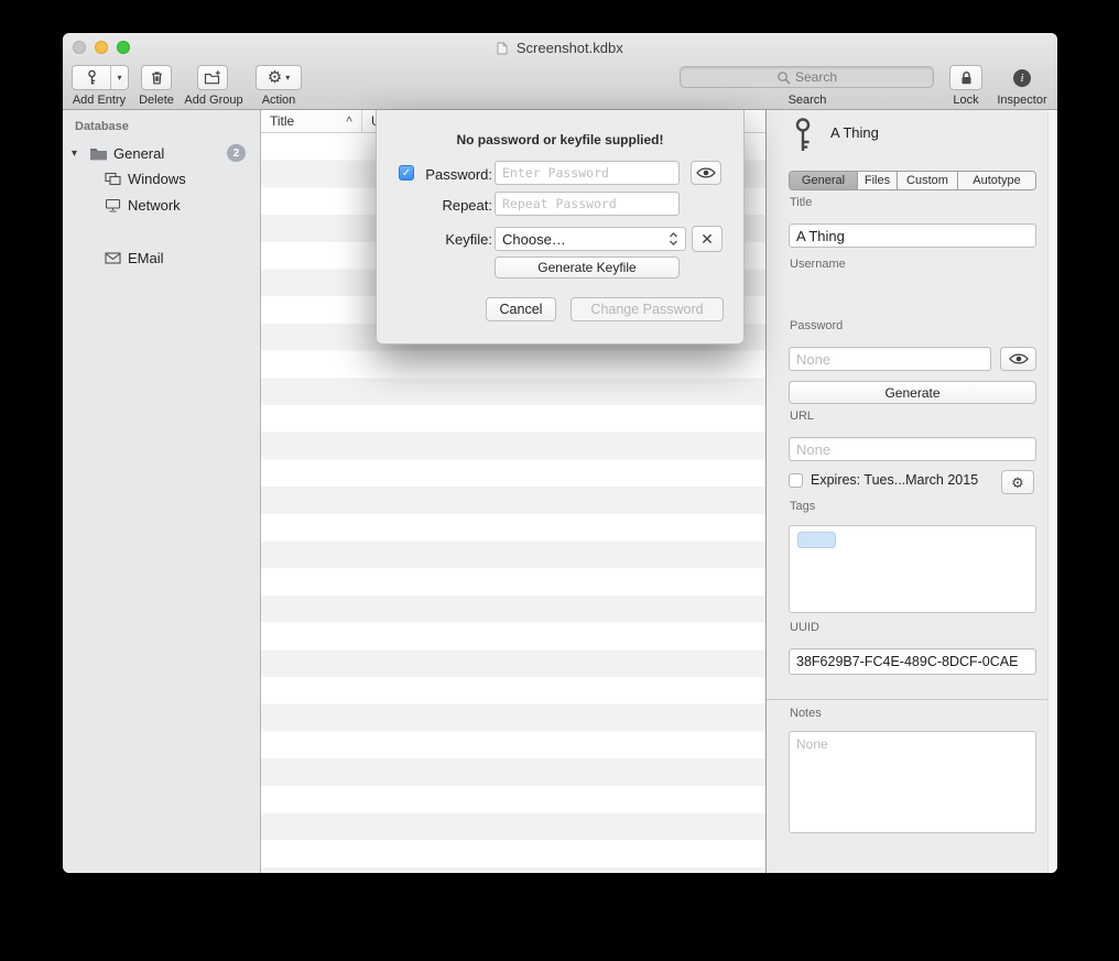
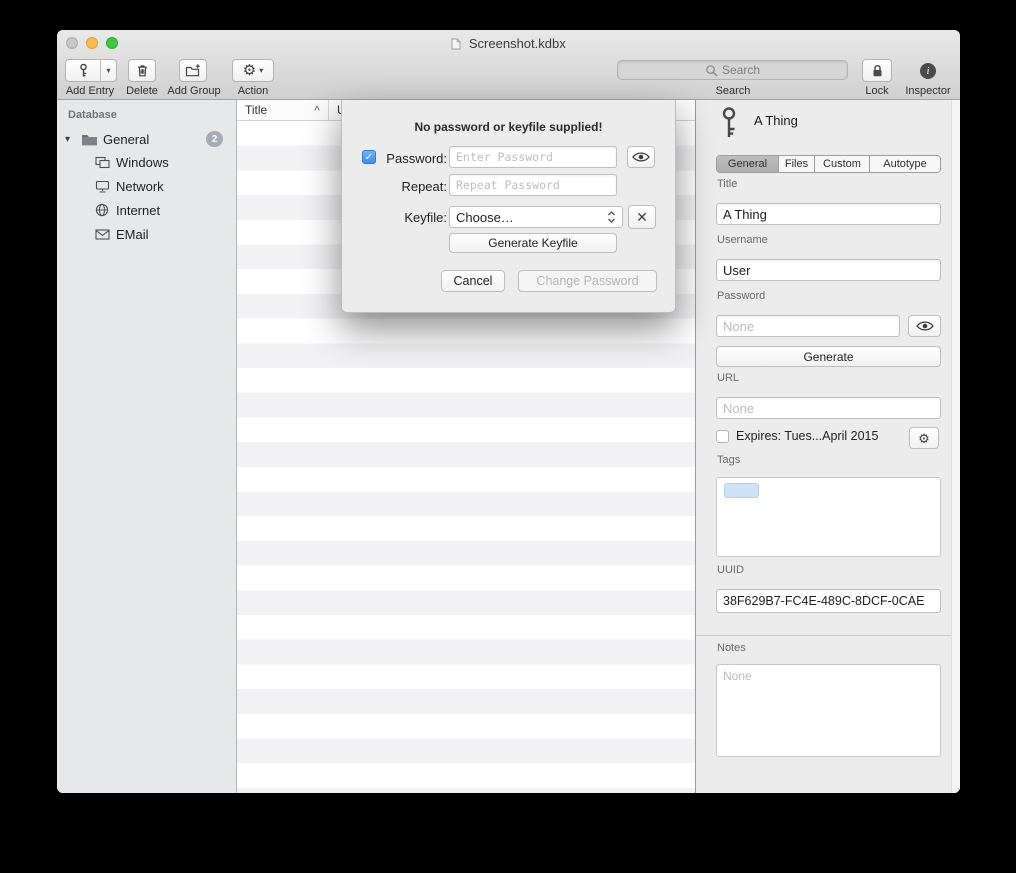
  Screenshot.kdbx
  ▾
  ⚙
  ▾
  Search
  i
  Add Entry
  Delete
  Add Group
  Action
  Search
  Lock
  Inspector
  Database
  ▾
  General
  2
  Windows
  Network
+ Internet
  EMail
  Title
  ^
  A Thing
  General
  Files
  Custom
  Autotype
  Title
  A Thing
  Username
+ User
  Password
  None
  Generate
  URL
  None
- Expires: Tues...March 2015
+ Expires: Tues...April 2015
  ⚙
  Tags
  UUID
  38F629B7-FC4E-489C-8DCF-0CAE
  Notes
  None
  No password or keyfile supplied!
  ✓
  Password:
  Enter Password
  Repeat:
  Repeat Password
  Keyfile:
  Choose…
  ✕
  Generate Keyfile
  Cancel
  Change Password
